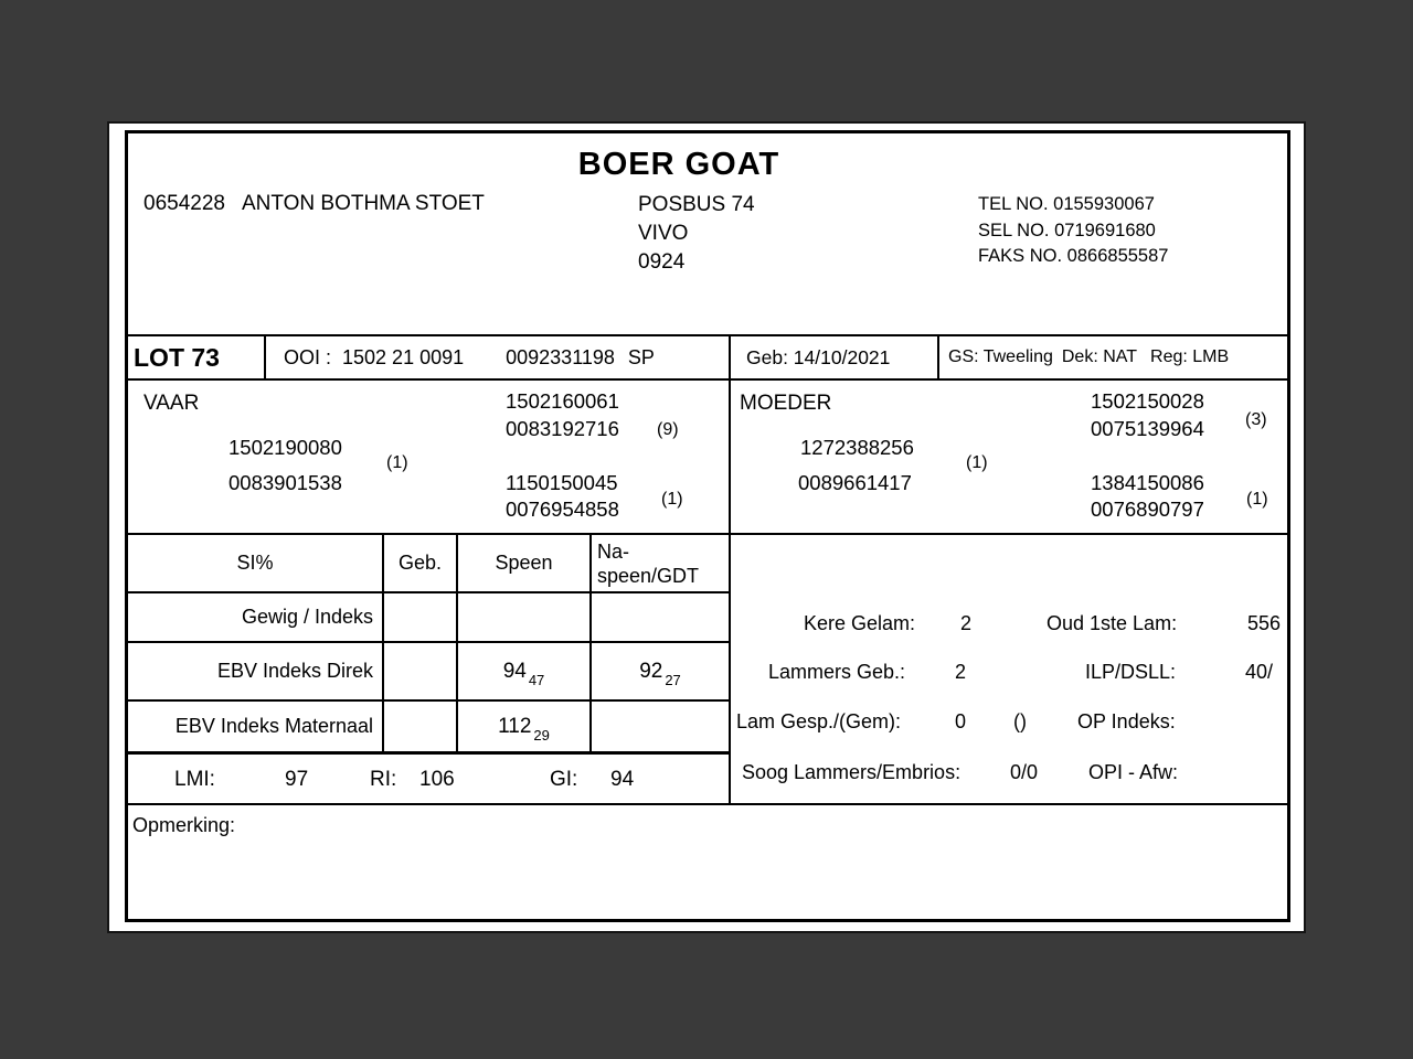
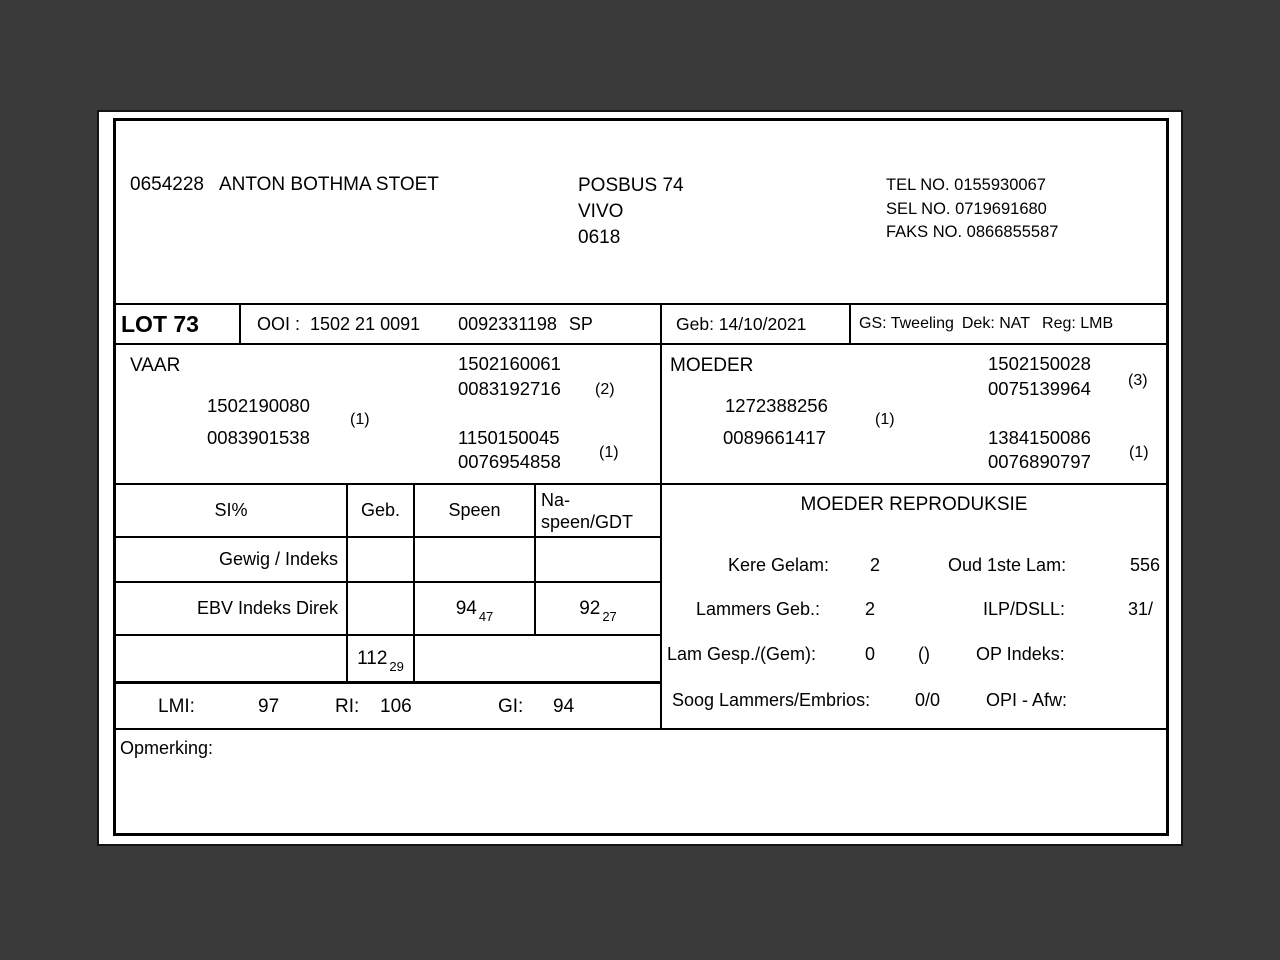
- BOER GOAT
  0654228 ANTON BOTHMA STOET
  POSBUS 74
  VIVO
- 0924
+ 0618
  TEL NO. 0155930067
  SEL NO. 0719691680
  FAKS NO. 0866855587
  LOT 73
  OOI :
  1502 21 0091
  0092331198
  SP
  Geb: 14/10/2021
  GS: Tweeling
  Dek: NAT
  Reg: LMB
  VAAR
  1502160061
  0083192716
- (9)
+ (2)
  1502190080
  0083901538
  (1)
  1150150045
  0076954858
  (1)
  MOEDER
  1502150028
  0075139964
  (3)
  1272388256
  0089661417
  (1)
  1384150086
  0076890797
  (1)
  SI%
  Geb.
  Speen
  Na-
  speen/GDT
  Gewig / Indeks
  EBV Indeks Direk
  94
  47
  92
  27
- EBV Indeks Maternaal
  112
  29
  LMI:
  97
  RI:
  106
  GI:
  94
+ MOEDER REPRODUKSIE
  Kere Gelam:
  2
  Oud 1ste Lam:
  556
  Lammers Geb.:
  2
  ILP/DSLL:
- 40/
+ 31/
  Lam Gesp./(Gem):
  0
  ()
  OP Indeks:
  Soog Lammers/Embrios:
  0/0
  OPI - Afw:
  Opmerking:
